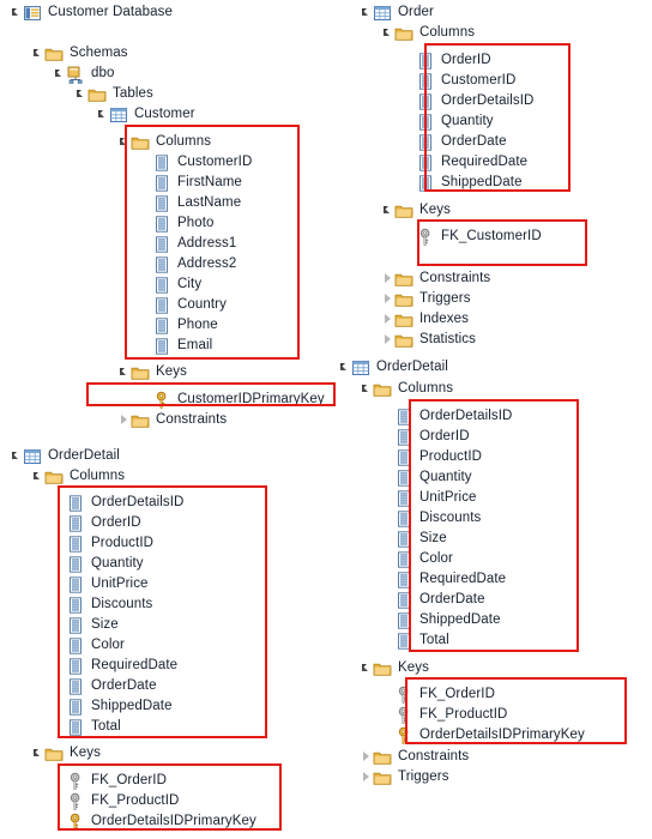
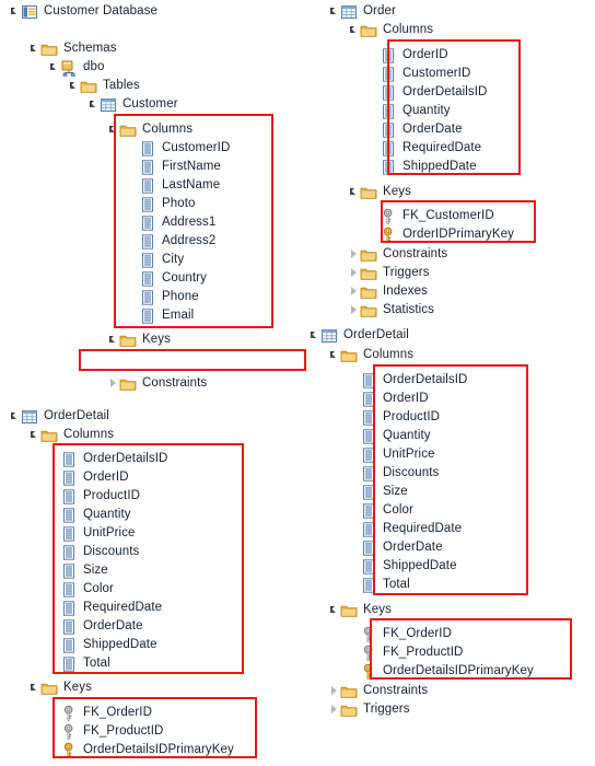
  Customer Database
  Schemas
  dbo
  Tables
  Customer
  Columns
  CustomerID
  FirstName
  LastName
  Photo
  Address1
  Address2
  City
  Country
  Phone
  Email
  Keys
- CustomerIDPrimaryKey
  Constraints
  OrderDetail
  Columns
  OrderDetailsID
  OrderID
  ProductID
  Quantity
  UnitPrice
  Discounts
  Size
  Color
  RequiredDate
  OrderDate
  ShippedDate
  Total
  Keys
  FK_OrderID
  FK_ProductID
  OrderDetailsIDPrimaryKey
  Order
  Columns
  OrderID
  CustomerID
  OrderDetailsID
  Quantity
  OrderDate
  RequiredDate
  ShippedDate
  Keys
  FK_CustomerID
+ OrderIDPrimaryKey
  Constraints
  Triggers
  Indexes
  Statistics
  OrderDetail
  Columns
  OrderDetailsID
  OrderID
  ProductID
  Quantity
  UnitPrice
  Discounts
  Size
  Color
  RequiredDate
  OrderDate
  ShippedDate
  Total
  Keys
  FK_OrderID
  FK_ProductID
  OrderDetailsIDPrimaryKey
  Constraints
  Triggers
